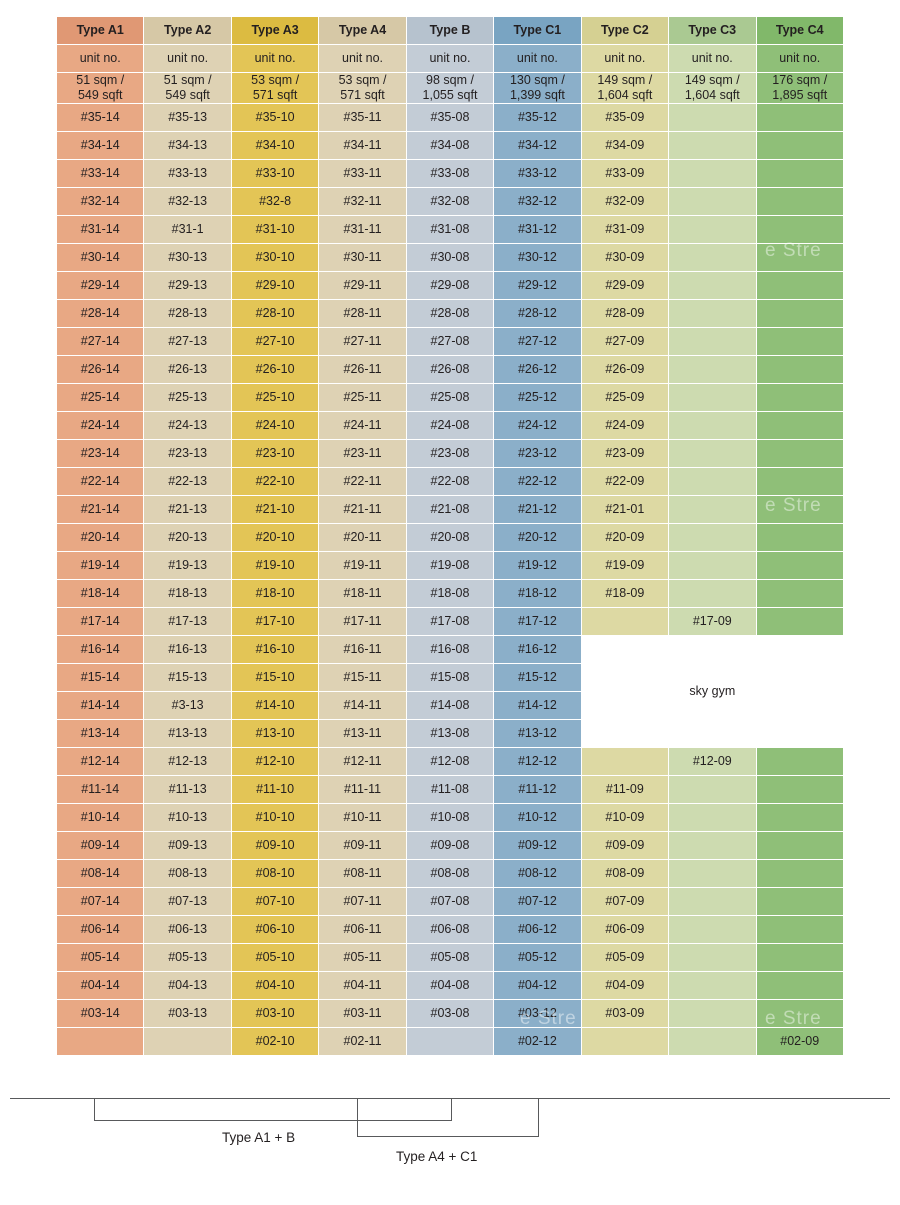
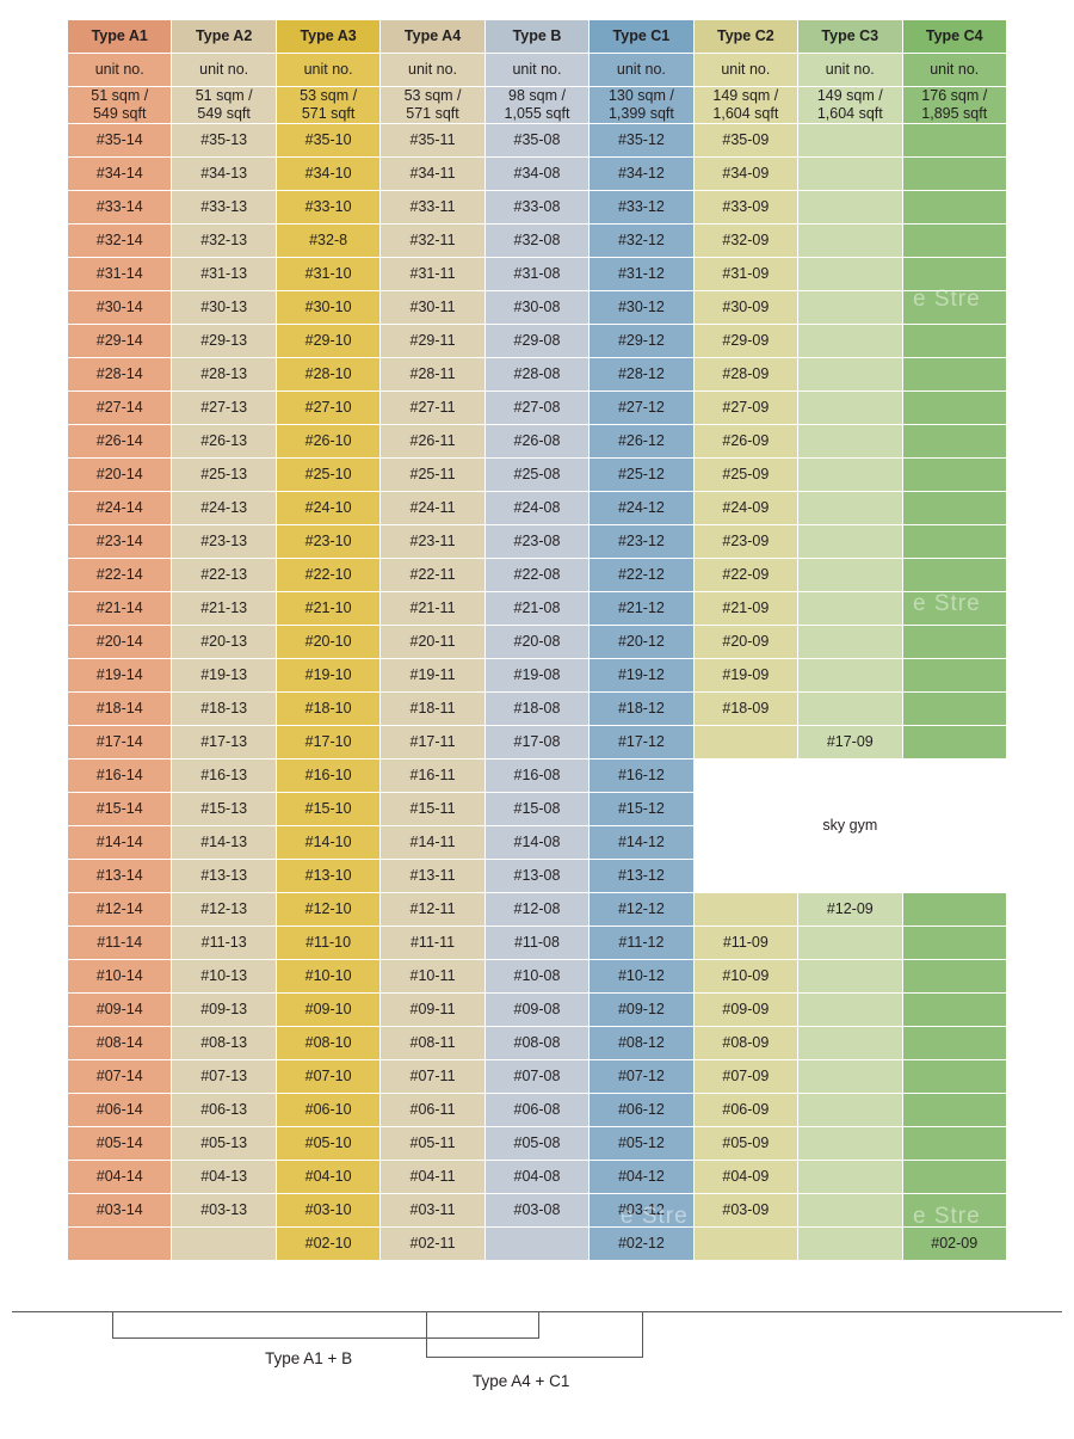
  Type A1	Type A2	Type A3	Type A4	Type B	Type C1	Type C2	Type C3	Type C4
  unit no.	unit no.	unit no.	unit no.	unit no.	unit no.	unit no.	unit no.	unit no.
  51 sqm /549 sqft	51 sqm /549 sqft	53 sqm /571 sqft	53 sqm /571 sqft	98 sqm /1,055 sqft	130 sqm /1,399 sqft	149 sqm /1,604 sqft	149 sqm /1,604 sqft	176 sqm /1,895 sqft
  #35-14	#35-13	#35-10	#35-11	#35-08	#35-12	#35-09
  #34-14	#34-13	#34-10	#34-11	#34-08	#34-12	#34-09
  #33-14	#33-13	#33-10	#33-11	#33-08	#33-12	#33-09
  #32-14	#32-13	#32-8	#32-11	#32-08	#32-12	#32-09
- #31-14	#31-1	#31-10	#31-11	#31-08	#31-12	#31-09
+ #31-14	#31-13	#31-10	#31-11	#31-08	#31-12	#31-09
  #30-14	#30-13	#30-10	#30-11	#30-08	#30-12	#30-09
  #29-14	#29-13	#29-10	#29-11	#29-08	#29-12	#29-09
  #28-14	#28-13	#28-10	#28-11	#28-08	#28-12	#28-09
  #27-14	#27-13	#27-10	#27-11	#27-08	#27-12	#27-09
  #26-14	#26-13	#26-10	#26-11	#26-08	#26-12	#26-09
- #25-14	#25-13	#25-10	#25-11	#25-08	#25-12	#25-09
+ #20-14	#25-13	#25-10	#25-11	#25-08	#25-12	#25-09
  #24-14	#24-13	#24-10	#24-11	#24-08	#24-12	#24-09
  #23-14	#23-13	#23-10	#23-11	#23-08	#23-12	#23-09
  #22-14	#22-13	#22-10	#22-11	#22-08	#22-12	#22-09
- #21-14	#21-13	#21-10	#21-11	#21-08	#21-12	#21-01
+ #21-14	#21-13	#21-10	#21-11	#21-08	#21-12	#21-09
  #20-14	#20-13	#20-10	#20-11	#20-08	#20-12	#20-09
  #19-14	#19-13	#19-10	#19-11	#19-08	#19-12	#19-09
  #18-14	#18-13	#18-10	#18-11	#18-08	#18-12	#18-09
  #17-14	#17-13	#17-10	#17-11	#17-08	#17-12		#17-09
  #16-14	#16-13	#16-10	#16-11	#16-08	#16-12	sky gym
  #15-14	#15-13	#15-10	#15-11	#15-08	#15-12
- #14-14	#3-13	#14-10	#14-11	#14-08	#14-12
+ #14-14	#14-13	#14-10	#14-11	#14-08	#14-12
  #13-14	#13-13	#13-10	#13-11	#13-08	#13-12
  #12-14	#12-13	#12-10	#12-11	#12-08	#12-12		#12-09
  #11-14	#11-13	#11-10	#11-11	#11-08	#11-12	#11-09
  #10-14	#10-13	#10-10	#10-11	#10-08	#10-12	#10-09
  #09-14	#09-13	#09-10	#09-11	#09-08	#09-12	#09-09
  #08-14	#08-13	#08-10	#08-11	#08-08	#08-12	#08-09
  #07-14	#07-13	#07-10	#07-11	#07-08	#07-12	#07-09
  #06-14	#06-13	#06-10	#06-11	#06-08	#06-12	#06-09
  #05-14	#05-13	#05-10	#05-11	#05-08	#05-12	#05-09
  #04-14	#04-13	#04-10	#04-11	#04-08	#04-12	#04-09
  #03-14	#03-13	#03-10	#03-11	#03-08	#03-12	#03-09
  		#02-10	#02-11		#02-12			#02-09
  Type A1 + B
  Type A4 + C1
  e Stre
  e Stre
  e Stre
  e Stre
